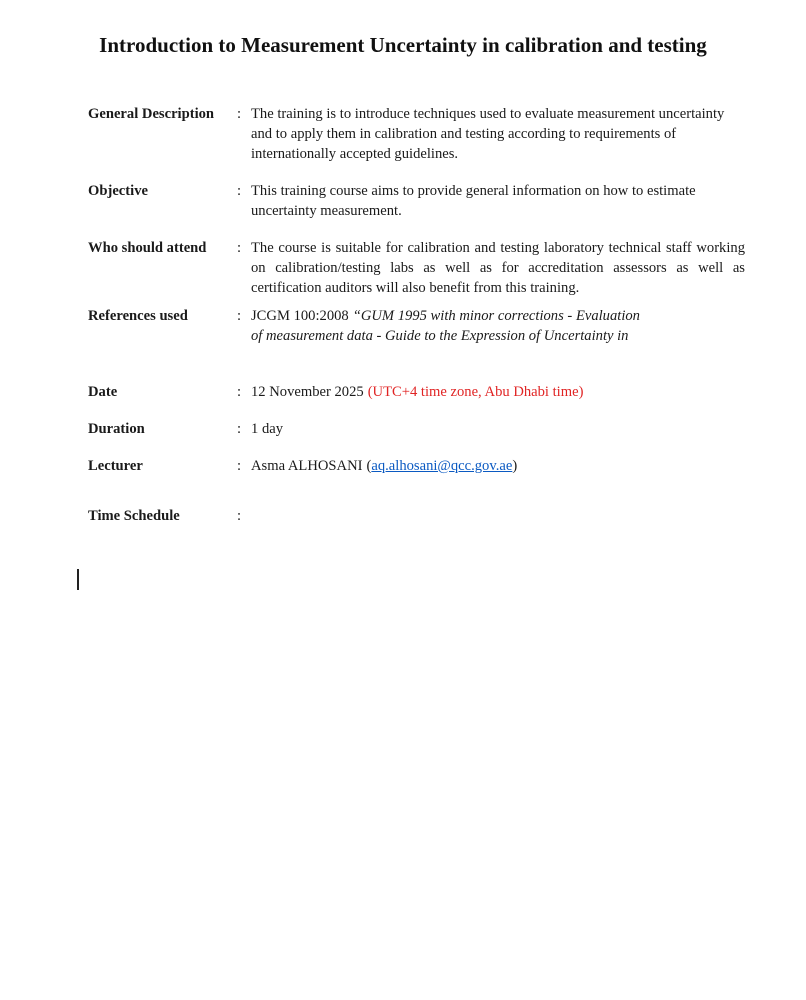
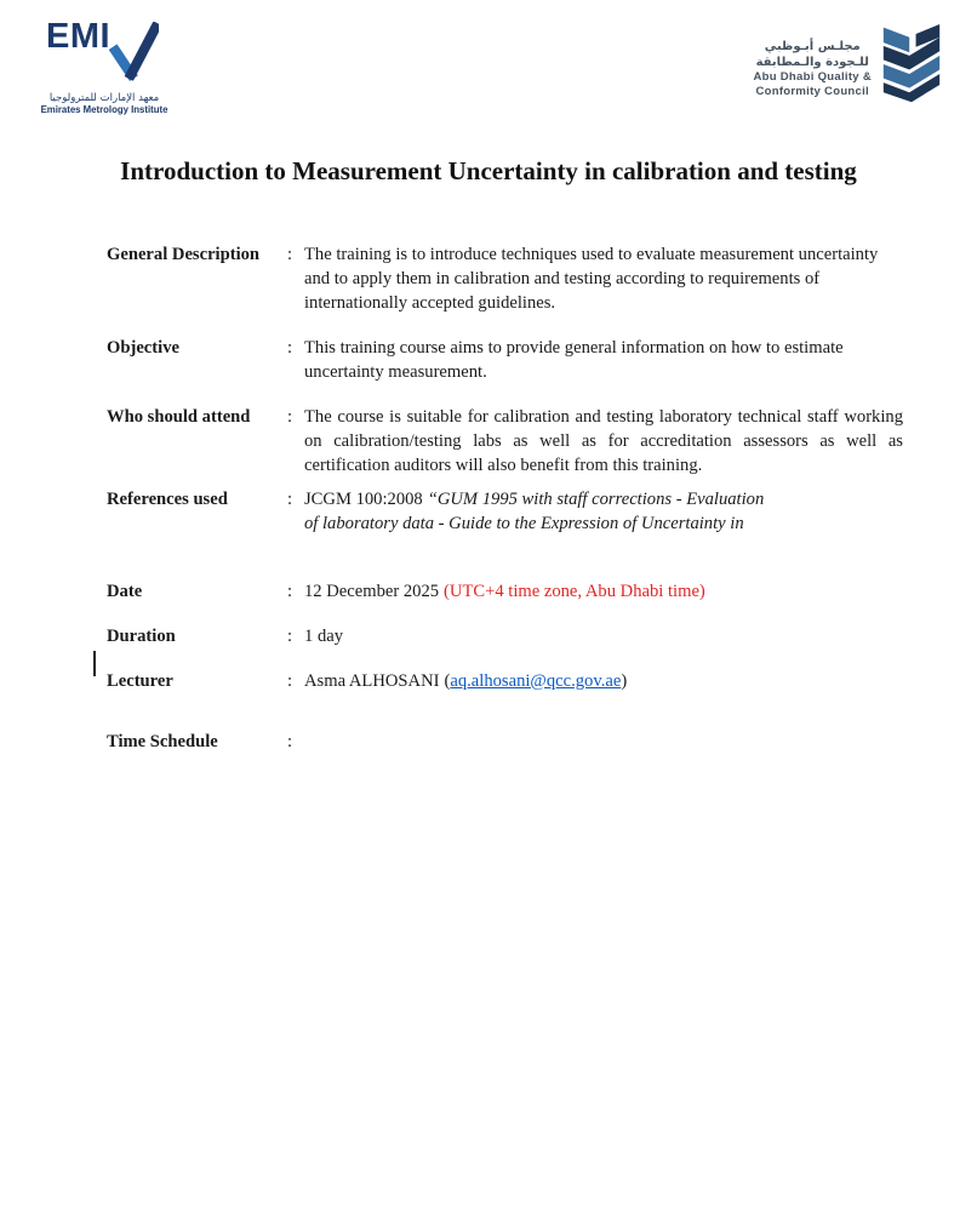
+ EMI
+ معهد الإمارات للمترولوجيا
+ Emirates Metrology Institute
+ مجلـس أبـوظبي
+ للـجودة والـمطابقة
+ Abu Dhabi Quality &
+ Conformity Council
  Introduction to Measurement Uncertainty in calibration and testing
  General Description
  :
  The training is to introduce techniques used to evaluate measurement uncertainty and to apply them in calibration and testing according to requirements of internationally accepted guidelines.
  Objective
  :
  This training course aims to provide general information on how to estimate uncertainty measurement.
  Who should attend
  :
  The course is suitable for calibration and testing laboratory technical staff working on calibration/testing labs as well as for accreditation assessors as well as certification auditors will also benefit from this training.
  References used
  :
- JCGM 100:2008 “GUM 1995 with minor corrections - Evaluation
+ JCGM 100:2008 “GUM 1995 with staff corrections - Evaluation
- of measurement data - Guide to the Expression of Uncertainty in
+ of laboratory data - Guide to the Expression of Uncertainty in
  Date
  :
- 12 November 2025 (UTC+4 time zone, Abu Dhabi time)
+ 12 December 2025 (UTC+4 time zone, Abu Dhabi time)
  Duration
  :
  1 day
  Lecturer
  :
  Asma ALHOSANI (aq.alhosani@qcc.gov.ae)
  Time Schedule
  :
